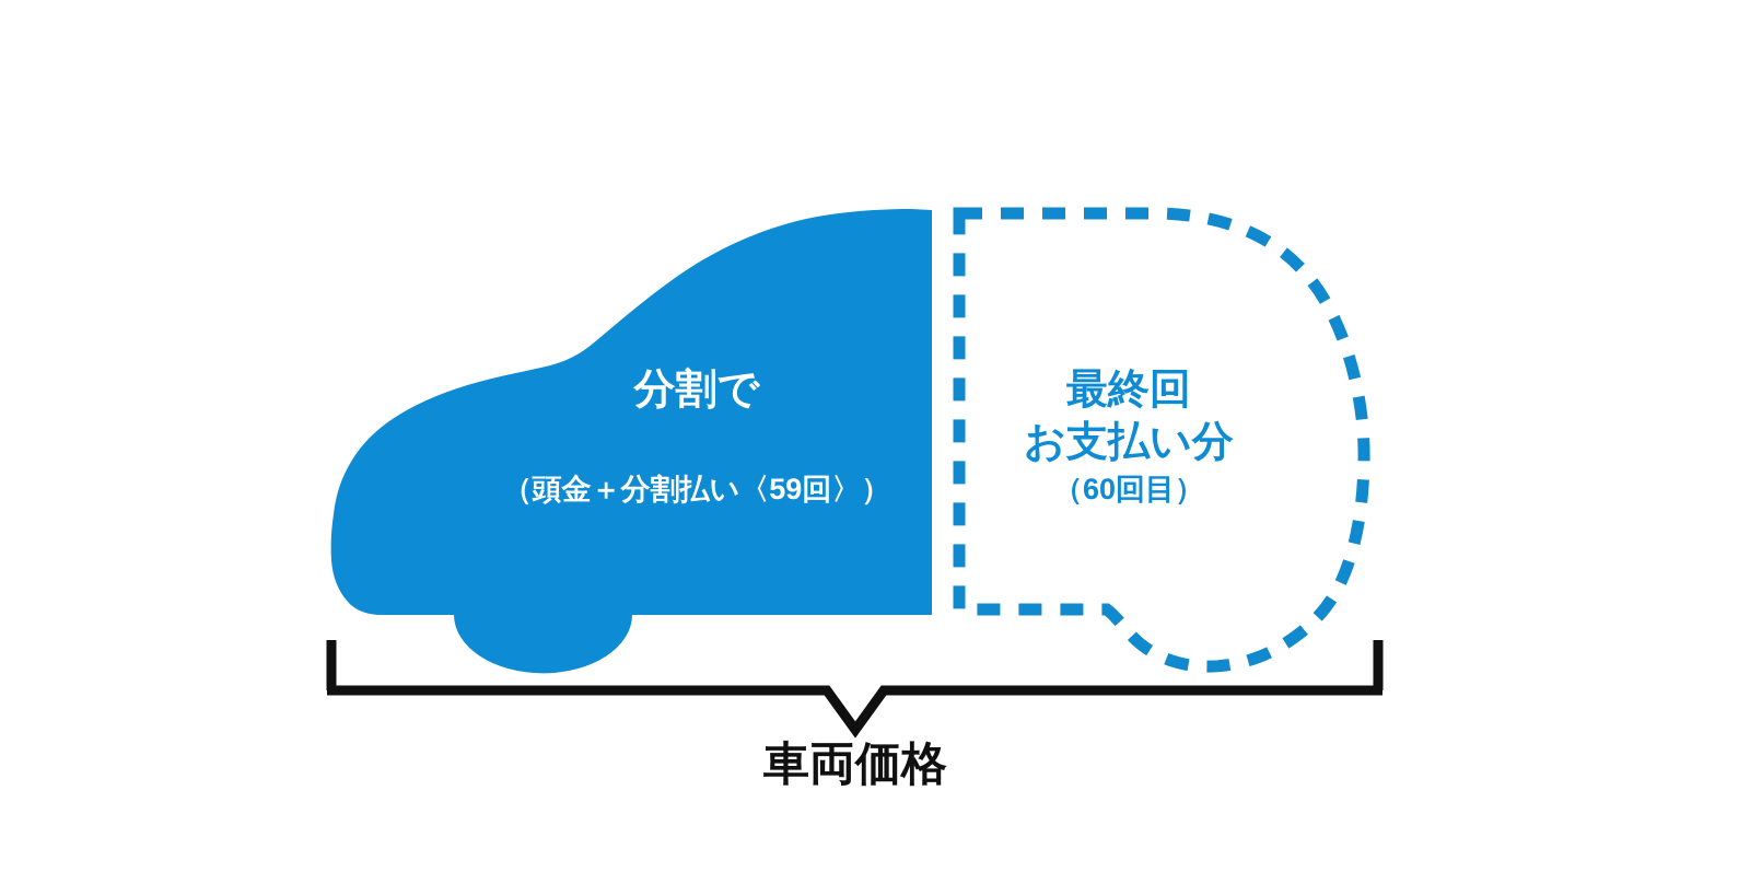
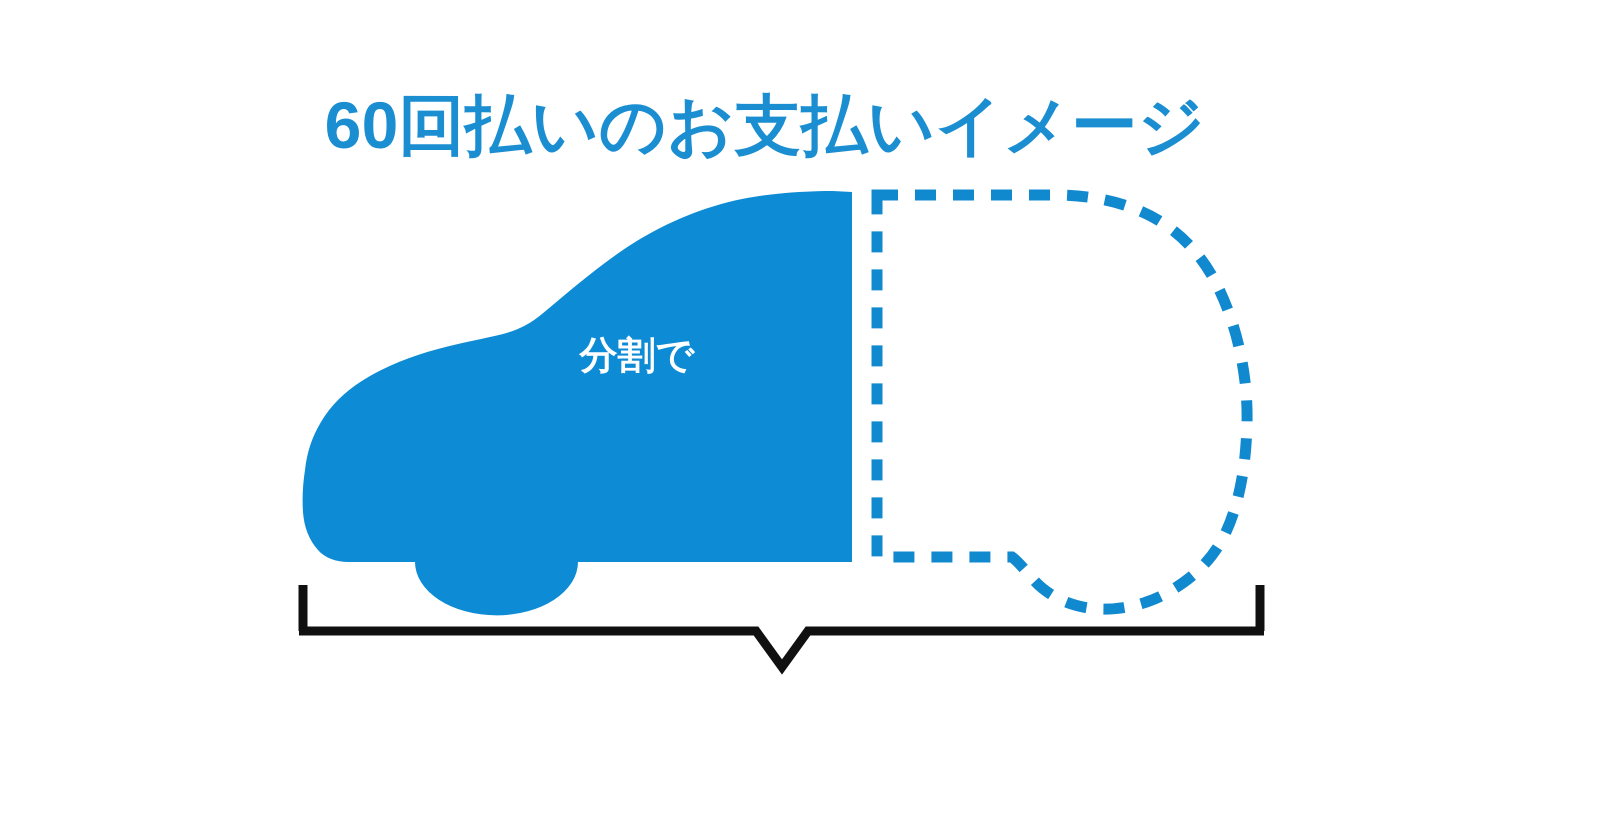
+ 60回払いのお支払いイメージ
  分割で
- （頭金＋分割払い〈59回〉）
- 最終回
- お支払い分
- （60回目）
- 車両価格
